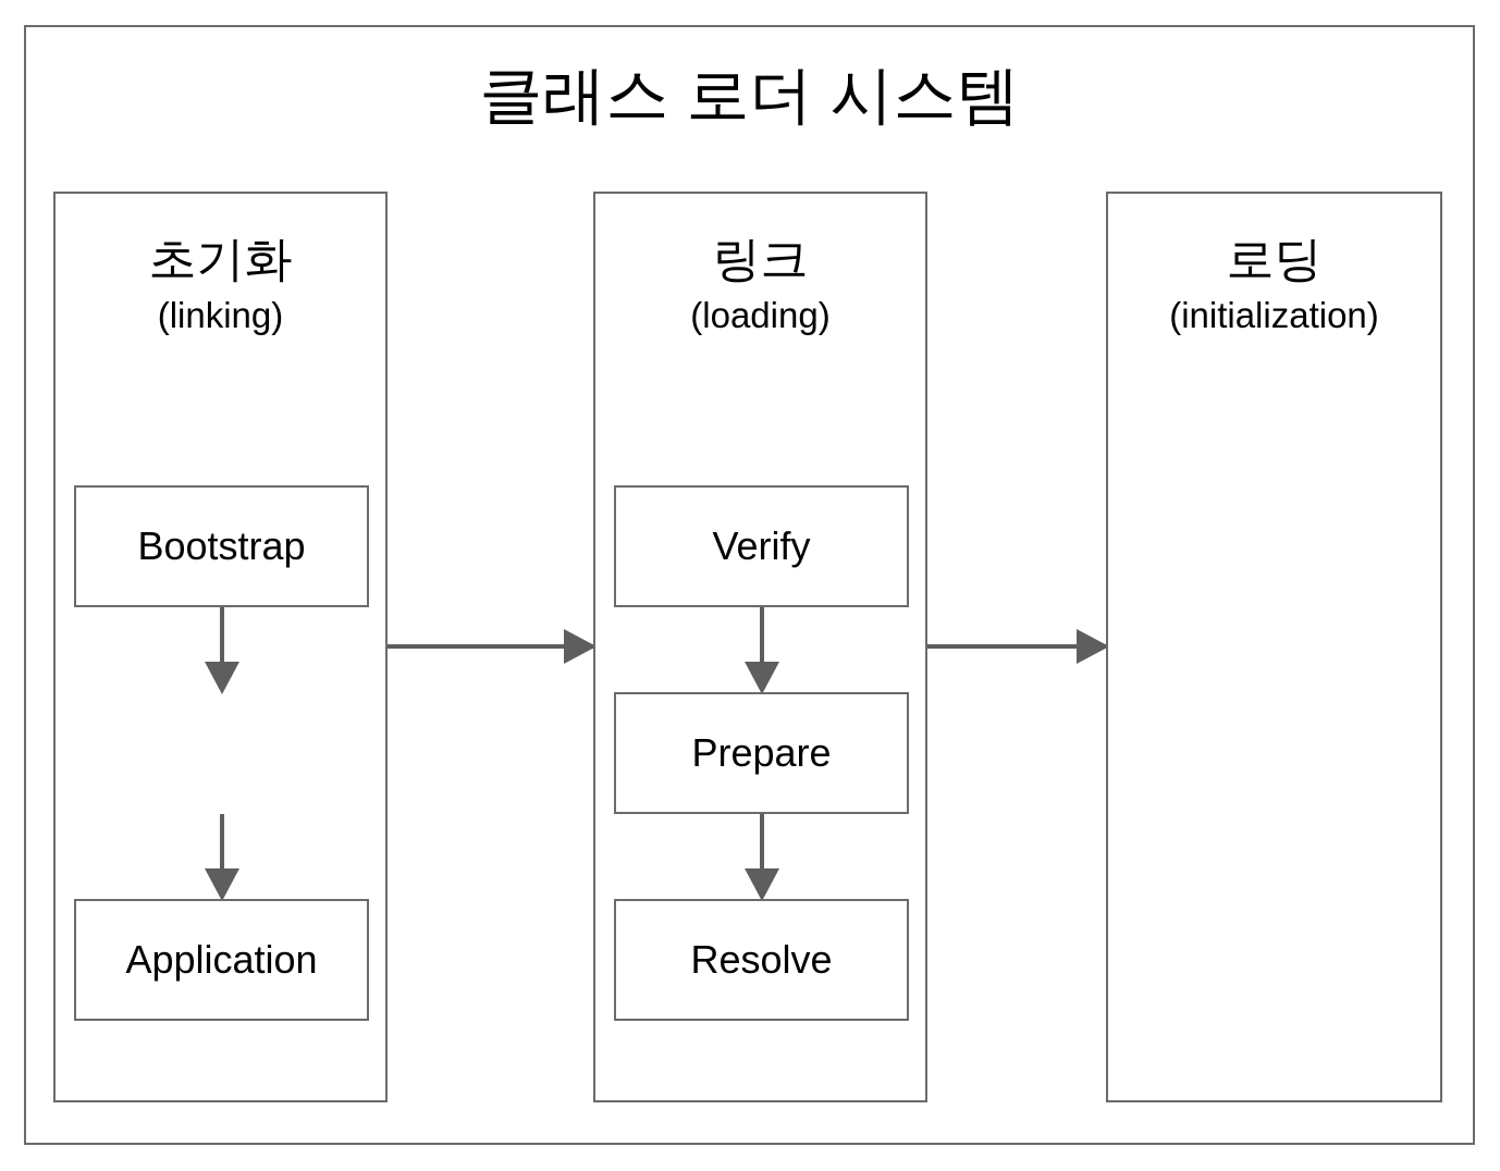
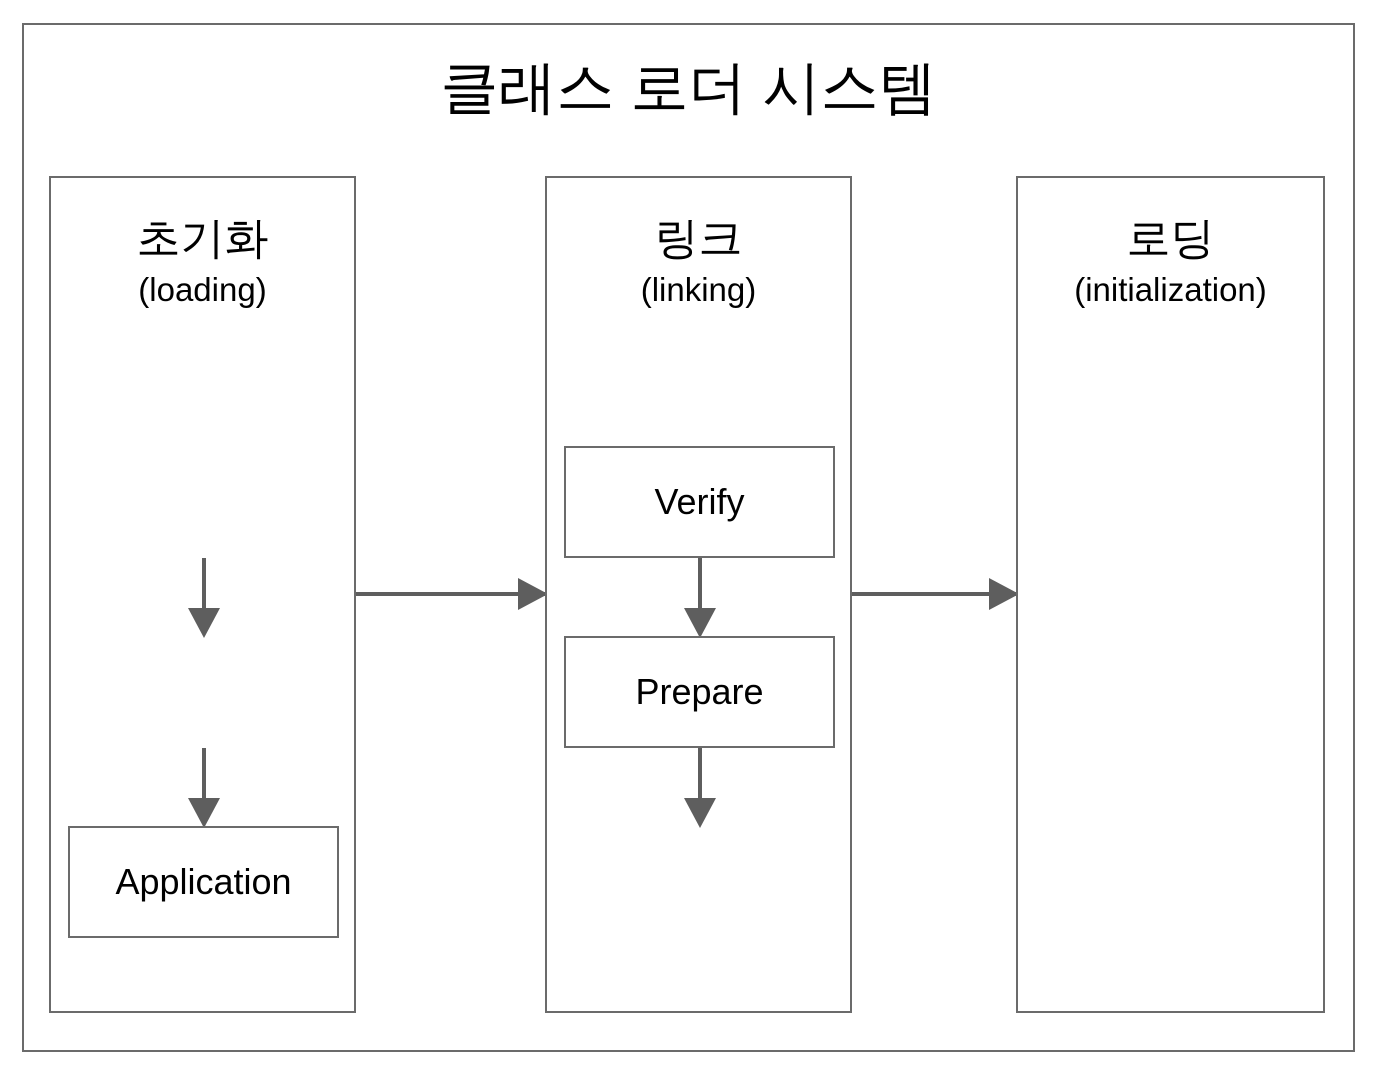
  클래스 로더 시스템
  초기화
- (linking)
+ (loading)
- Bootstrap
  Application
  링크
- (loading)
+ (linking)
  Verify
  Prepare
- Resolve
  로딩
  (initialization)
